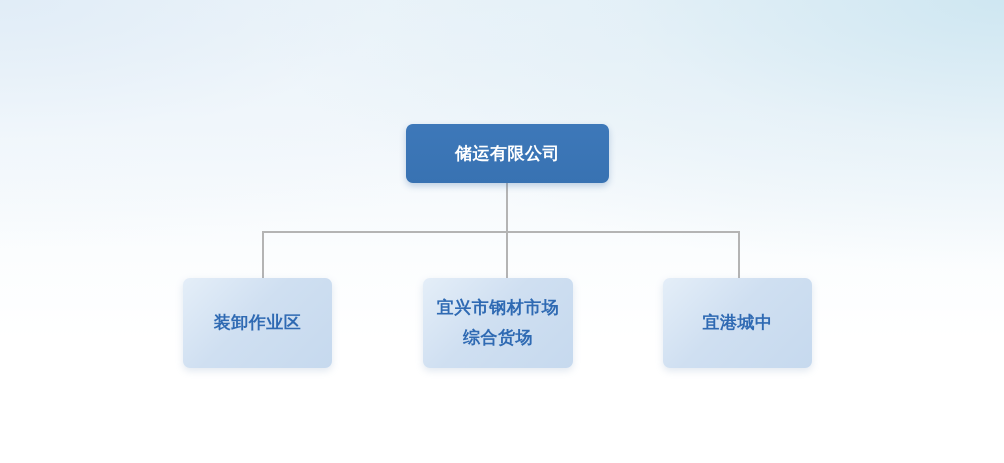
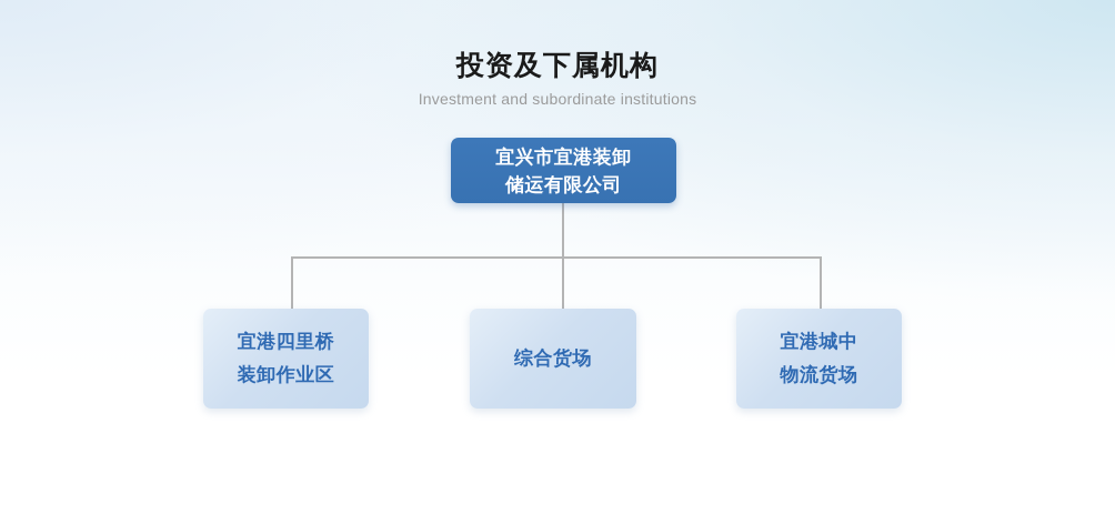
+ 投资及下属机构
+ Investment and subordinate institutions
+ 宜兴市宜港装卸
  储运有限公司
+ 宜港四里桥
  装卸作业区
- 宜兴市钢材市场
  综合货场
  宜港城中
+ 物流货场
